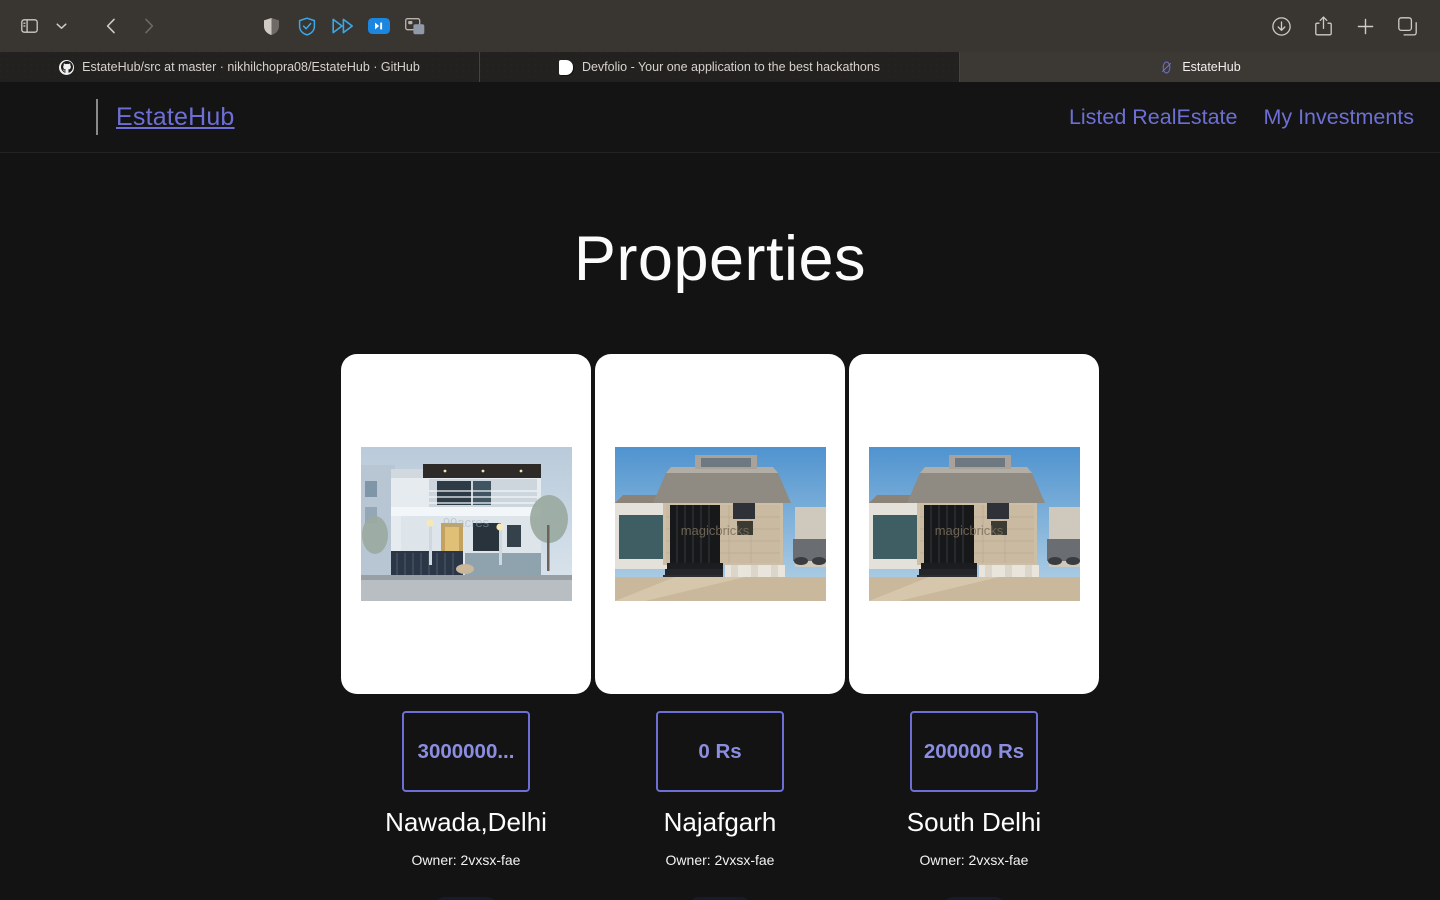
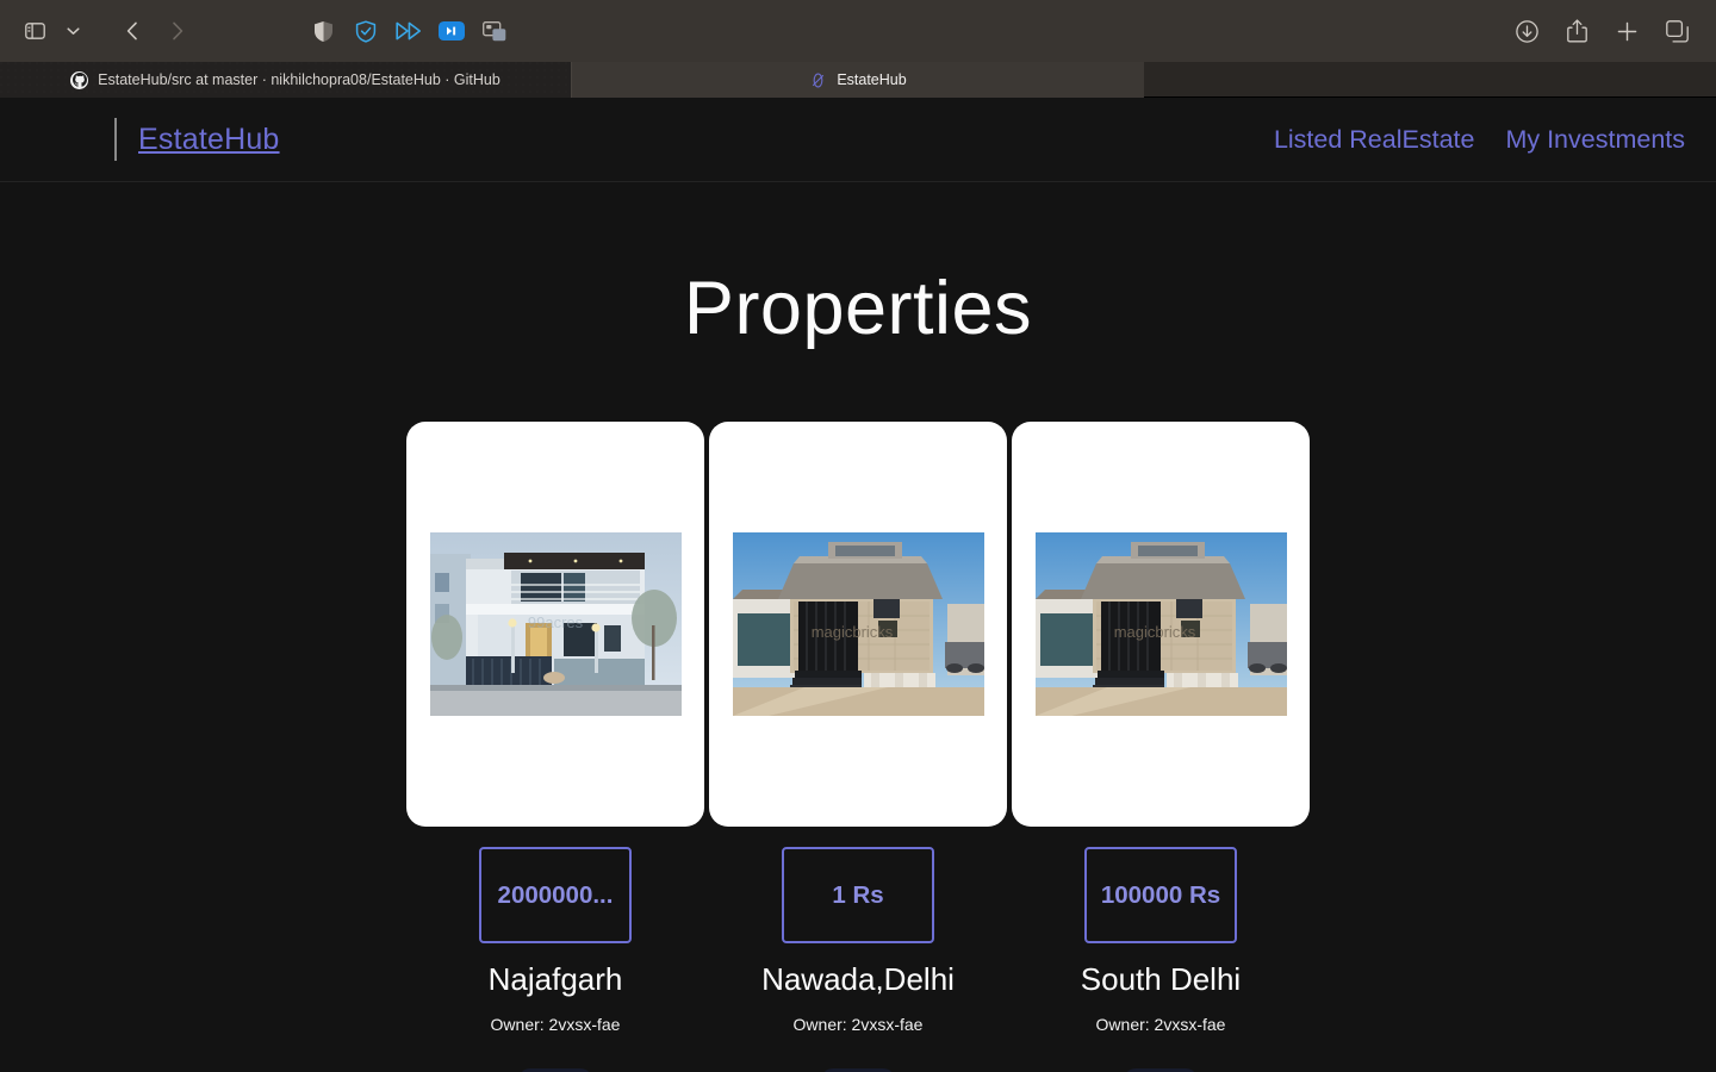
  EstateHub/src at master · nikhilchopra08/EstateHub · GitHub
- Devfolio - Your one application to the best hackathons
  EstateHub
  EstateHub
  Listed RealEstate
  My Investments
  Properties
  99acres
- 3000000...
+ 2000000...
- Nawada,Delhi
+ Najafgarh
  Owner: 2vxsx-fae
  magicbricks
- 0 Rs
+ 1 Rs
- Najafgarh
+ Nawada,Delhi
  Owner: 2vxsx-fae
  magicbricks
- 200000 Rs
+ 100000 Rs
  South Delhi
  Owner: 2vxsx-fae
